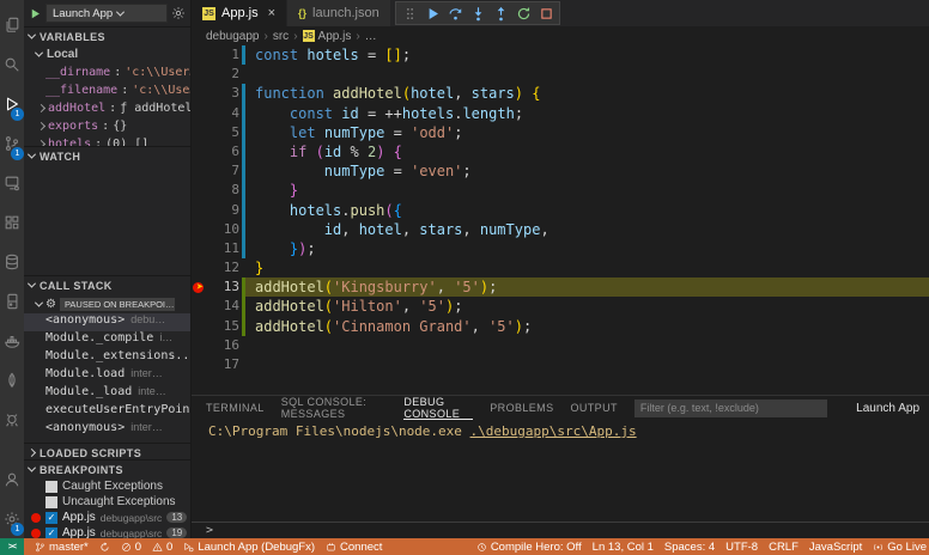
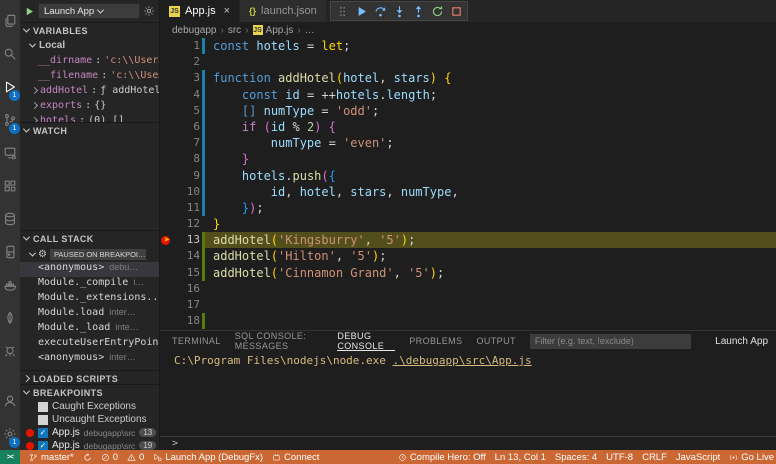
  Launch App
  VARIABLES
  Local
  __dirname
  :
  'c:\\User
  __filename
  :
  'c:\\Use
  addHotel
  :
  ƒ addHotel
  exports
  :
  {}
  hotels
  :
  (0) []
  WATCH
  CALL STACK
  ⚙
  PAUSED ON BREAKPOI…
  <anonymous>
  debu…
  Module._compile
  i…
  Module._extensions..
  Module.load
  inter…
  Module._load
  inte…
  executeUserEntryPoin
  <anonymous>
  inter…
  LOADED SCRIPTS
  BREAKPOINTS
  Caught Exceptions
  Uncaught Exceptions
  ✓
  App.js
  debugapp\src
  13
  ✓
  App.js
  debugapp\src
  19
  App.js
  ×
  {}
  launch.json
  debugapp
  ›
  src
  ›
  App.js
  ›
  …
  1
- const hotels = [];
+ const hotels = let;
  2
  3
  function addHotel(hotel, stars) {
  4
  const id = ++hotels.length;
  5
- let numType = 'odd';
+ [] numType = 'odd';
  6
  if (id % 2) {
  7
  numType = 'even';
  8
  }
  9
  hotels.push({
  10
  id, hotel, stars, numType,
  11
  });
  12
  }
  ➤
  13
  addHotel('Kingsburry', '5');
  14
  addHotel('Hilton', '5');
  15
  addHotel('Cinnamon Grand', '5');
  16
  17
+ 18
  TERMINAL
  SQL CONSOLE: MESSAGES
  DEBUG CONSOLE
  PROBLEMS
  OUTPUT
  Filter (e.g. text, !exclude)
  Launch App
  C:\Program Files\nodejs\node.exe .\debugapp\src\App.js
  >
  master*
  0
  0
  Launch App (DebugFx)
  Connect
  Compile Hero: Off
  Ln 13, Col 1
  Spaces: 4
  UTF-8
  CRLF
  JavaScript
  Go Live
